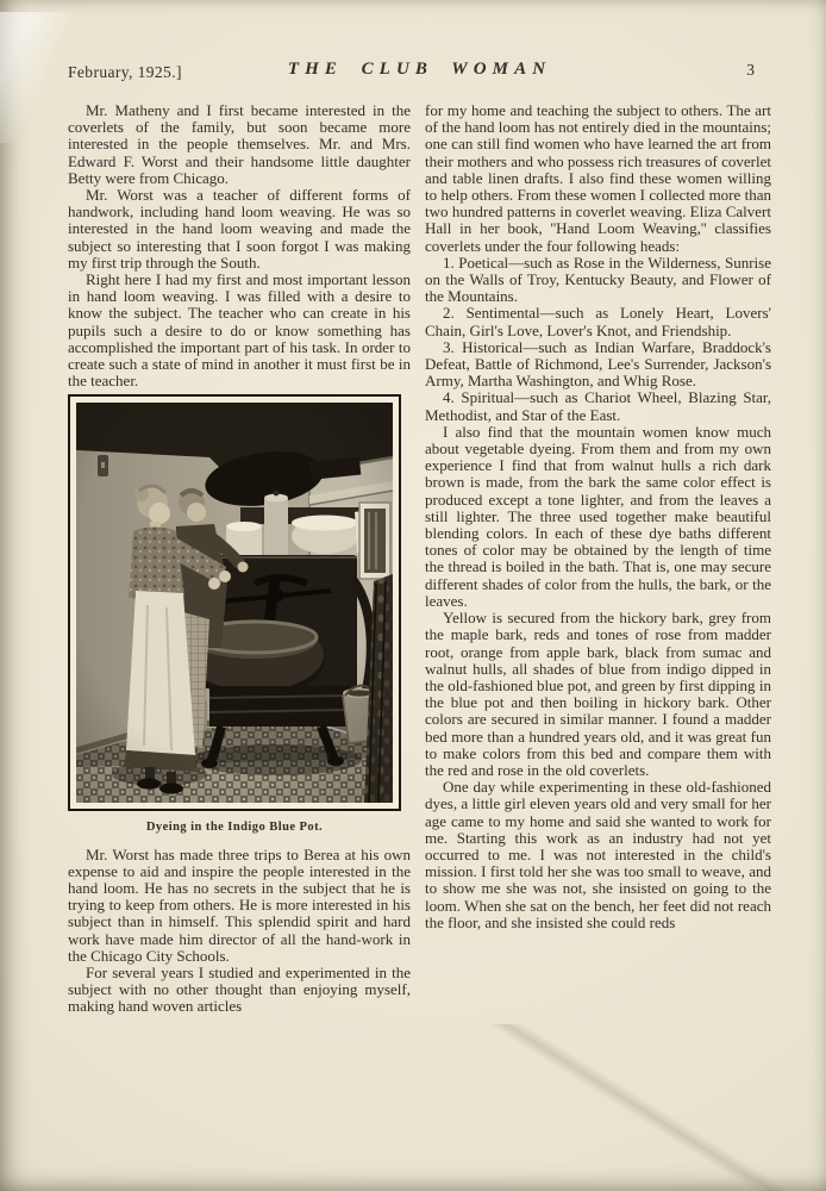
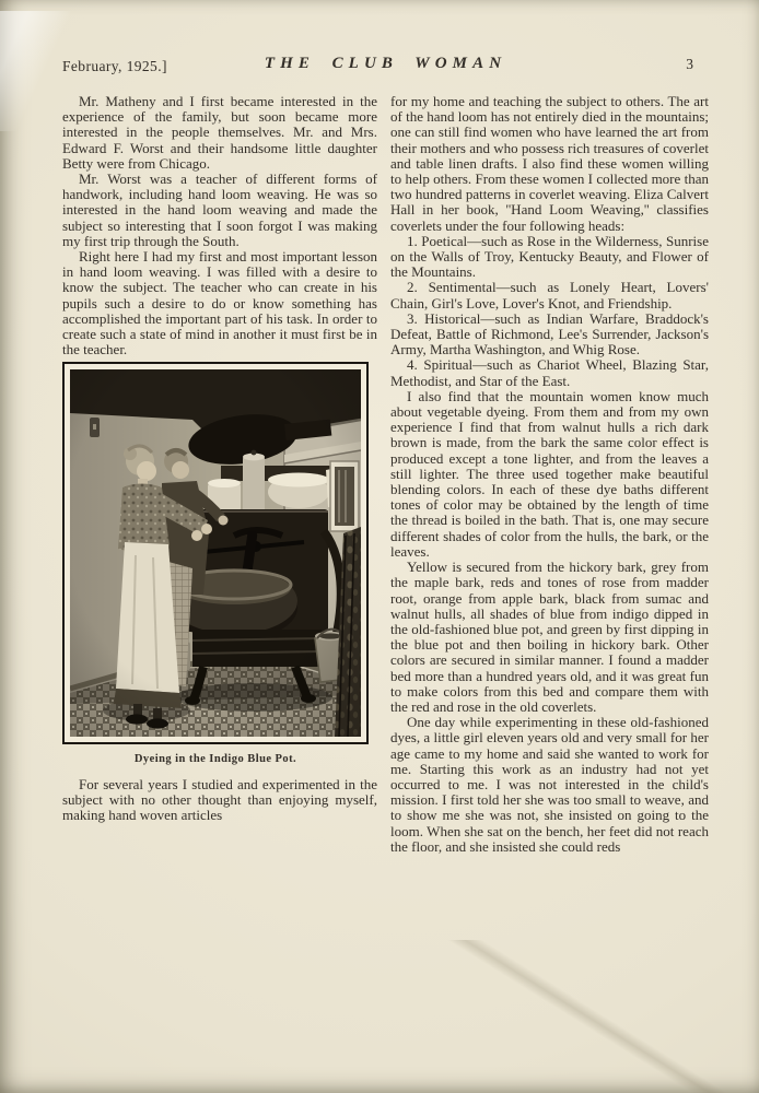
  February, 1925.]
  THE CLUB WOMAN
  3
- Mr. Matheny and I first became interested in the coverlets of the family, but soon became more interested in the people themselves. Mr. and Mrs. Edward F. Worst and their handsome little daughter Betty were from Chicago.
+ Mr. Matheny and I first became interested in the experience of the family, but soon became more interested in the people themselves. Mr. and Mrs. Edward F. Worst and their handsome little daughter Betty were from Chicago.
  Mr. Worst was a teacher of different forms of handwork, including hand loom weaving. He was so interested in the hand loom weaving and made the subject so interesting that I soon forgot I was making my first trip through the South.
  Right here I had my first and most important lesson in hand loom weaving. I was filled with a desire to know the subject. The teacher who can create in his pupils such a desire to do or know something has accomplished the important part of his task. In order to create such a state of mind in another it must first be in the teacher.
  Dyeing in the Indigo Blue Pot.
- Mr. Worst has made three trips to Berea at his own expense to aid and inspire the people interested in the hand loom. He has no secrets in the subject that he is trying to keep from others. He is more interested in his subject than in himself. This splendid spirit and hard work have made him director of all the hand-work in the Chicago City Schools.
  For several years I studied and experimented in the subject with no other thought than enjoying myself, making hand woven articles
  for my home and teaching the subject to others. The art of the hand loom has not entirely died in the mountains; one can still find women who have learned the art from their mothers and who possess rich treasures of coverlet and table linen drafts. I also find these women willing to help others. From these women I collected more than two hundred patterns in coverlet weaving. Eliza Calvert Hall in her book, ''Hand Loom Weaving,'' classifies coverlets under the four following heads:
  1. Poetical—such as Rose in the Wilderness, Sunrise on the Walls of Troy, Kentucky Beauty, and Flower of the Mountains.
  2. Sentimental—such as Lonely Heart, Lovers' Chain, Girl's Love, Lover's Knot, and Friendship.
  3. Historical—such as Indian Warfare, Braddock's Defeat, Battle of Richmond, Lee's Surrender, Jackson's Army, Martha Washington, and Whig Rose.
  4. Spiritual—such as Chariot Wheel, Blazing Star, Methodist, and Star of the East.
  I also find that the mountain women know much about vegetable dyeing. From them and from my own experience I find that from walnut hulls a rich dark brown is made, from the bark the same color effect is produced except a tone lighter, and from the leaves a still lighter. The three used together make beautiful blending colors. In each of these dye baths different tones of color may be obtained by the length of time the thread is boiled in the bath. That is, one may secure different shades of color from the hulls, the bark, or the leaves.
  Yellow is secured from the hickory bark, grey from the maple bark, reds and tones of rose from madder root, orange from apple bark, black from sumac and walnut hulls, all shades of blue from indigo dipped in the old-fashioned blue pot, and green by first dipping in the blue pot and then boiling in hickory bark. Other colors are secured in similar manner. I found a madder bed more than a hundred years old, and it was great fun to make colors from this bed and compare them with the red and rose in the old coverlets.
  One day while experimenting in these old-fashioned dyes, a little girl eleven years old and very small for her age came to my home and said she wanted to work for me. Starting this work as an industry had not yet occurred to me. I was not interested in the child's mission. I first told her she was too small to weave, and to show me she was not, she insisted on going to the loom. When she sat on the bench, her feet did not reach the floor, and she insisted she could reds
